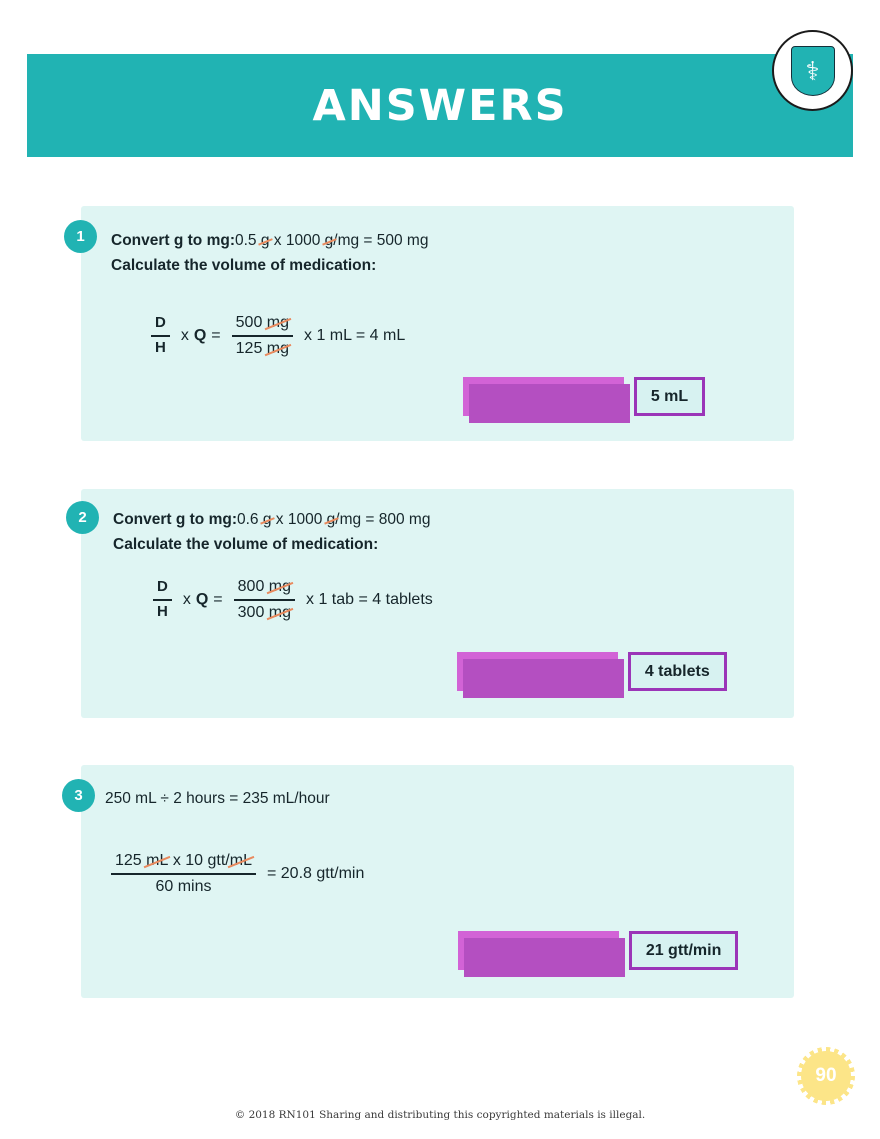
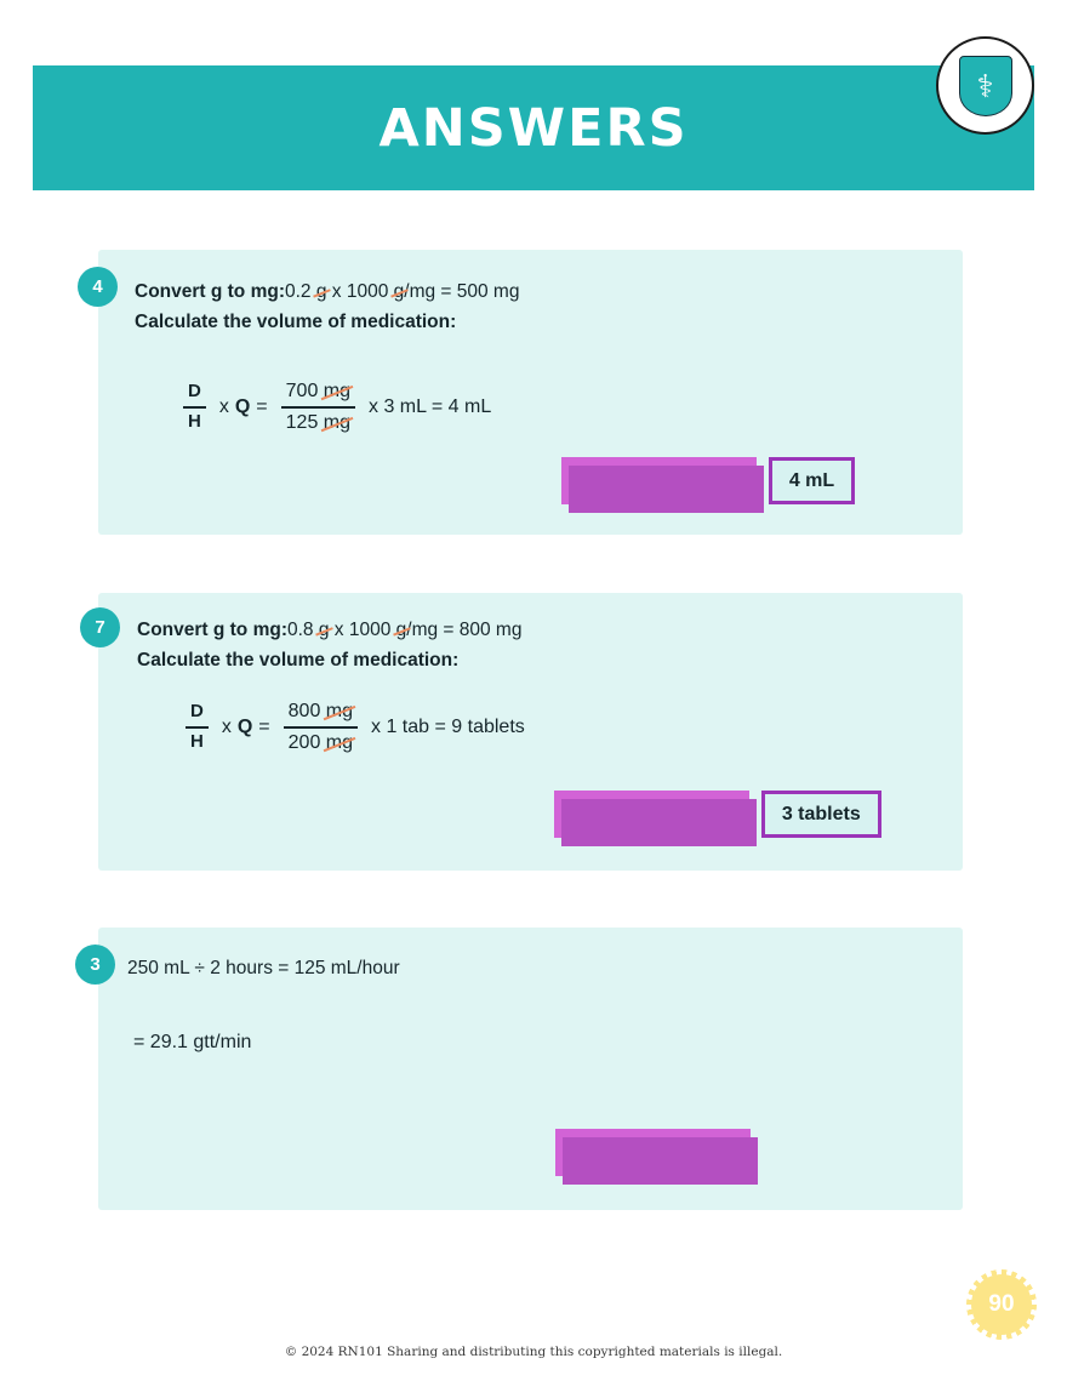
  ANSWERS
  ⚕
- 1
+ 4
- Convert g to mg:0.5 g x 1000 g mg = 500 mg
+ Convert g to mg:0.2 g x 1000 g mg = 500 mg
  Calculate the volume of medication:
  D
  H
  x
  Q
  =
- 500 mg
+ 700 mg
  125 mg
- x 1 mL = 4 mL
+ x 3 mL = 4 mL
- 5 mL
+ 4 mL
- 2
+ 7
- Convert g to mg:0.6 g x 1000 g mg = 800 mg
+ Convert g to mg:0.8 g x 1000 g mg = 800 mg
  Calculate the volume of medication:
  D
  H
  x
  Q
  =
  800 mg
- 300 mg
+ 200 mg
- x 1 tab = 4 tablets
+ x 1 tab = 9 tablets
- 4 tablets
+ 3 tablets
  3
- 250 mL ÷ 2 hours = 235 mL/hour
+ 250 mL ÷ 2 hours = 125 mL/hour
- 125 mL x 10 gtt/mL
- 60 mins
- = 20.8 gtt/min
+ = 29.1 gtt/min
- 21 gtt/min
  90
- © 2018 RN101 Sharing and distributing this copyrighted materials is illegal.
+ © 2024 RN101 Sharing and distributing this copyrighted materials is illegal.
